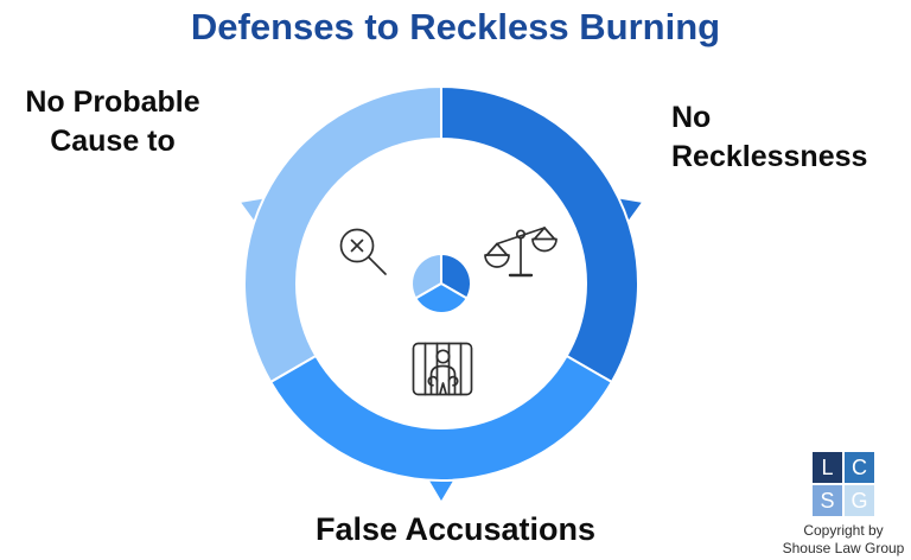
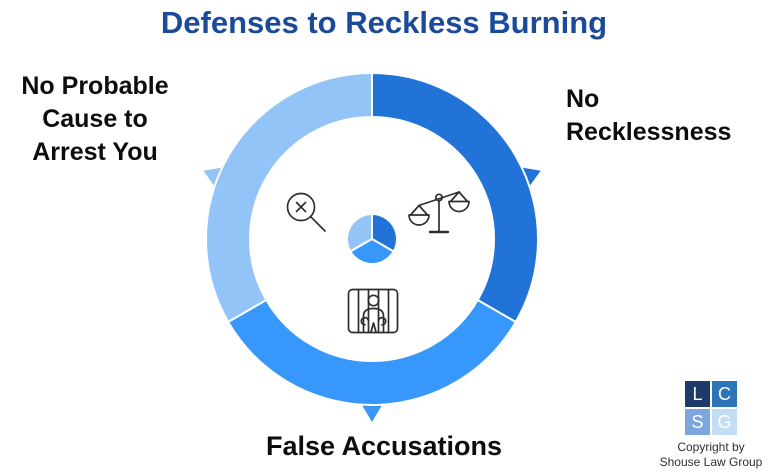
  Defenses to Reckless Burning
  No Probable
  Cause to
+ Arrest You
  No
  Recklessness
  False Accusations
  L
  C
  S
  G
  Copyright by
  Shouse Law Group
